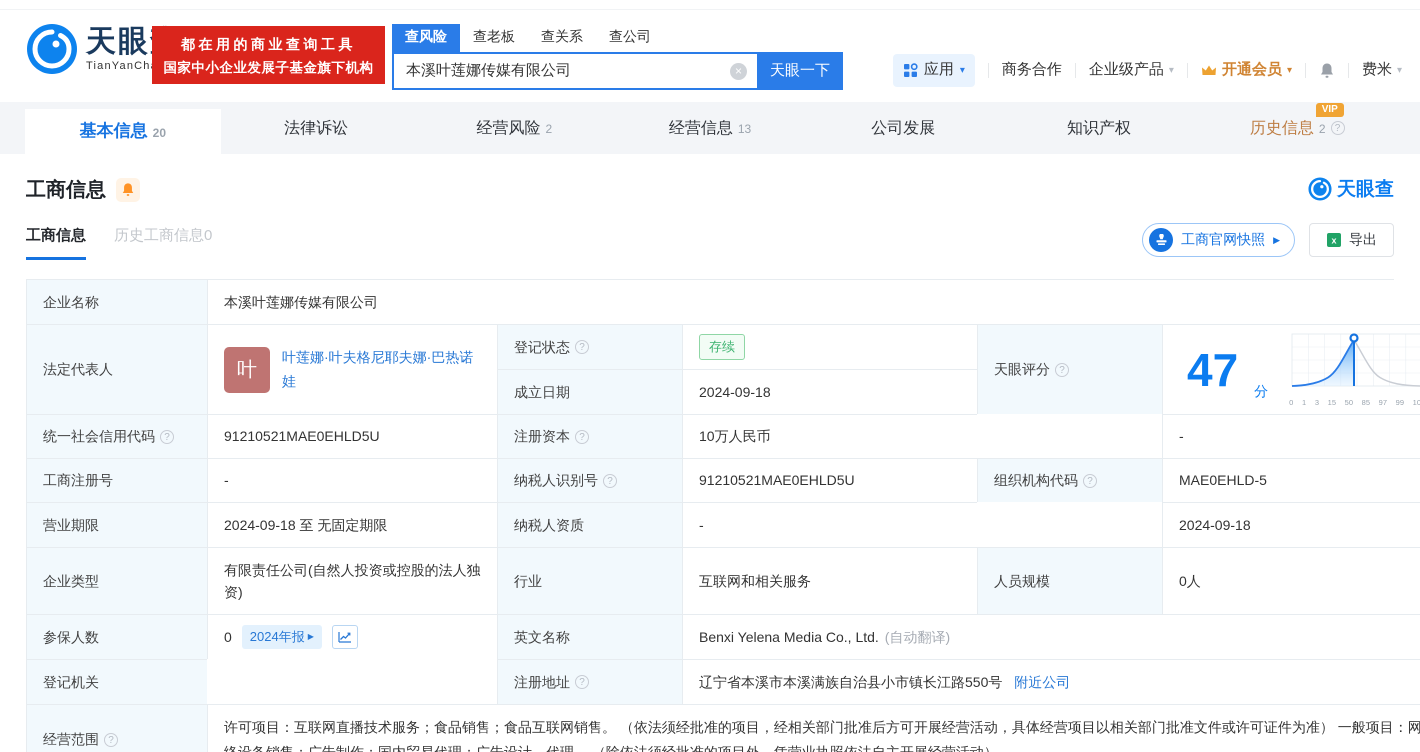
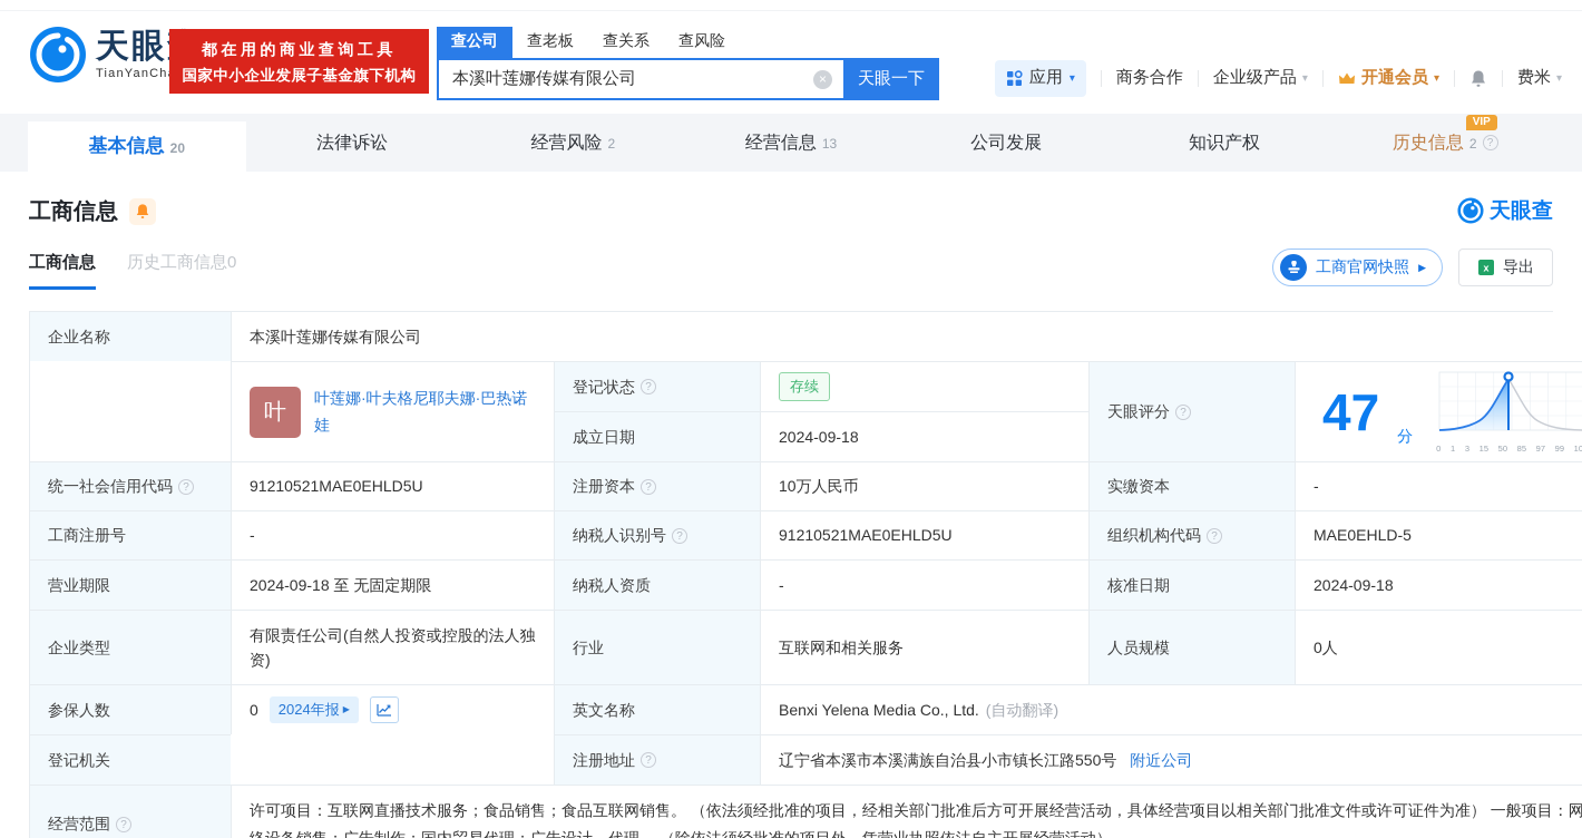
  都在用的商业查询工具
  国家中小企业发展子基金旗下机构
- 查风险
+ 查公司
  查老板
  查关系
- 查公司
+ 查风险
  本溪叶莲娜传媒有限公司
  ×
  天眼一下
  应用
  ▾
  商务合作
  企业级产品
  ▾
  开通会员
  ▾
  费米
  ▾
  基本信息
  20
  法律诉讼
  经营风险
  2
  经营信息
  13
  公司发展
  知识产权
  历史信息
  VIP
  2
  ?
  工商信息
  天眼查
  工商信息
  历史工商信息0
  工商官网快照
  ▶
  x
  导出
  企业名称
  本溪叶莲娜传媒有限公司
- 法定代表人
  叶
  叶莲娜·叶夫格尼耶夫娜·巴热诺娃
  登记状态
  ?
  存续
  成立日期
  2024-09-18
  天眼评分
  ?
  47
  分
  0
  1
  3
  15
  50
  85
  97
  99
  统一社会信用代码
  ?
  91210521MAE0EHLD5U
  注册资本
  ?
  10万人民币
+ 实缴资本
  -
  工商注册号
  -
  纳税人识别号
  ?
  91210521MAE0EHLD5U
  组织机构代码
  ?
  MAE0EHLD-5
  营业期限
  2024-09-18 至 无固定期限
  纳税人资质
  -
+ 核准日期
  2024-09-18
  企业类型
  有限责任公司(自然人投资或控股的法人独资)
  行业
  互联网和相关服务
  人员规模
  0人
  参保人数
  0
  2024年报
  ▶
  英文名称
  Benxi Yelena Media Co., Ltd.
  (自动翻译)
  登记机关
  注册地址
  ?
  辽宁省本溪市本溪满族自治县小市镇长江路550号
  附近公司
  经营范围
  ?
